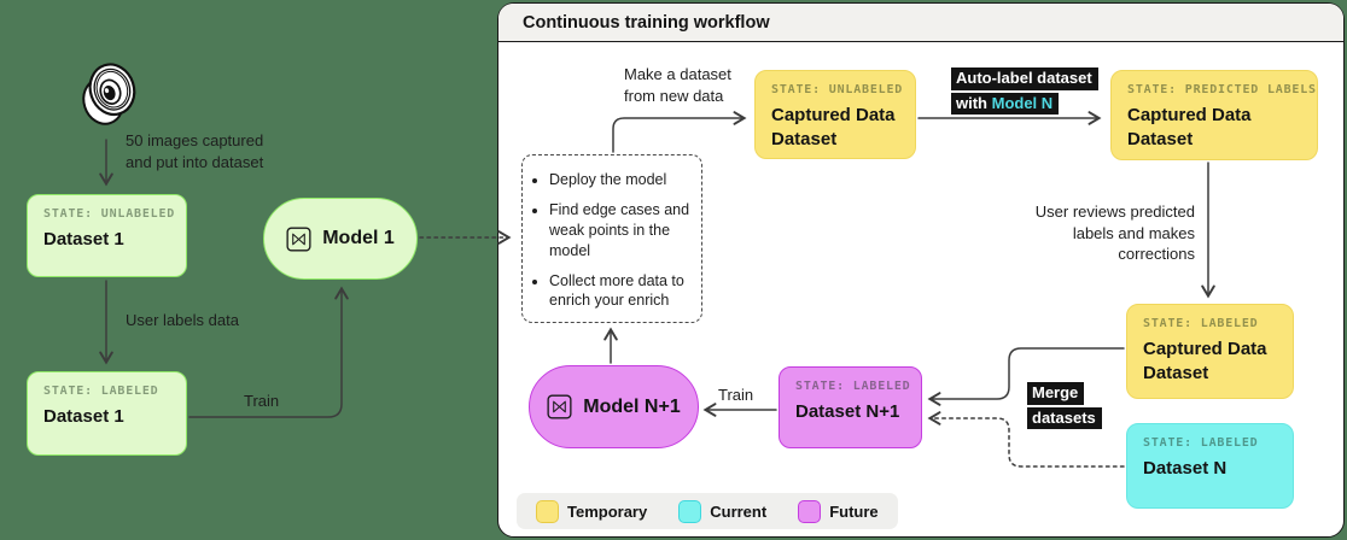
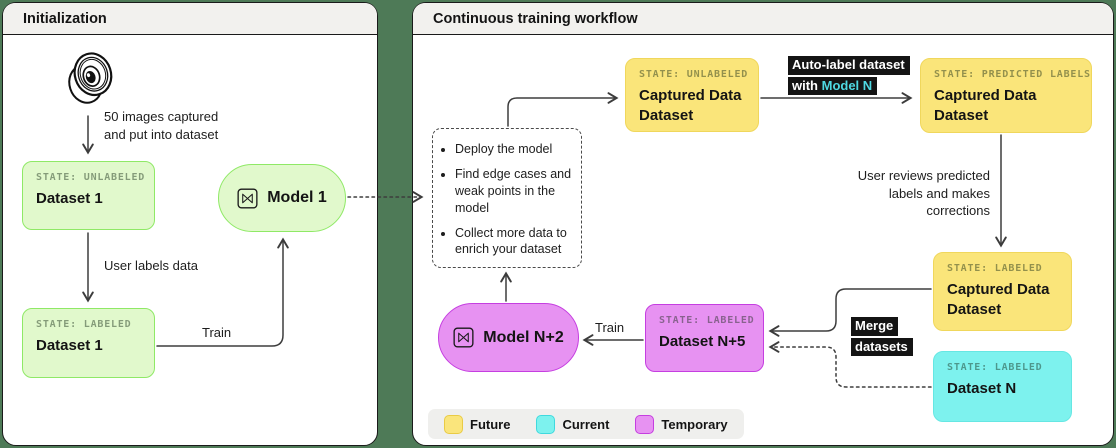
+ Initialization
  Continuous training workflow
  50 images captured
  and put into dataset
  User labels data
  Train
  STATE: UNLABELE
  Dataset 1
  STATE: LABELED
  Dataset 1
  Model 1
  Deploy the model
  Find edge cases and weak points in the model
- Collect more data to enrich your enrich
+ Collect more data to enrich your dataset
- Make a dataset
- from new data
  User reviews predicted
  labels and makes
  corrections
  Train
  Auto-label dataset
  with Model N
  Merge
  datasets
  STATE: UNLABELED
  Captured Data Dataset
  STATE: PREDICTED LABE
  Captured Data Dataset
  STATE: LABELED
  Captured Data Dataset
  STATE: LABELED
  Dataset N
  STATE: LABELE
- Dataset N+1
+ Dataset N+5
- Model N+1
+ Model N+2
- Temporary
+ Future
  Current
- Future
+ Temporary
